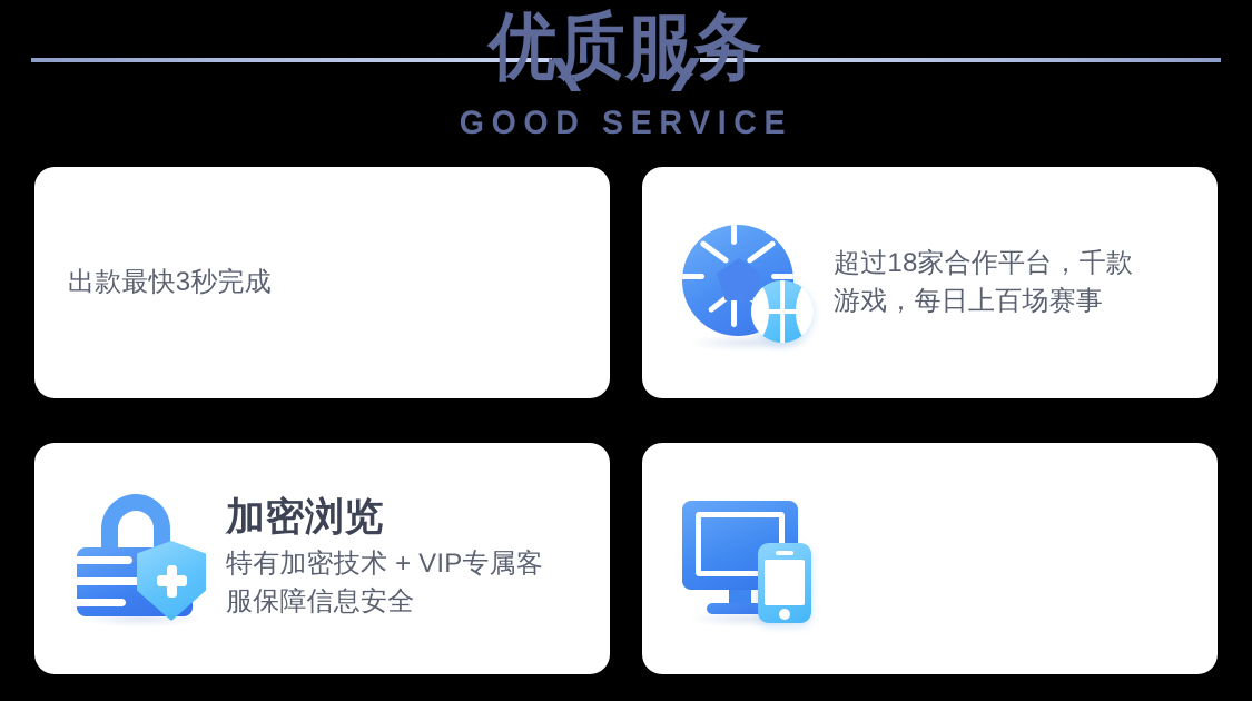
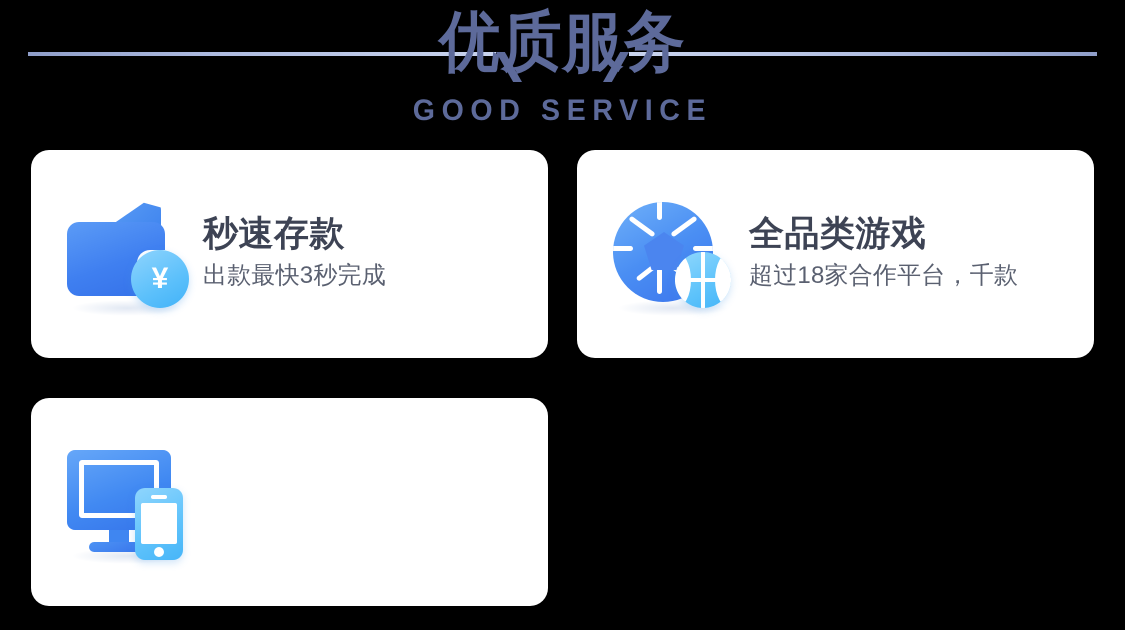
  优质服务
  GOOD SERVICE
+ ¥
+ 秒速存款
  出款最快3秒完成
+ 全品类游戏
  超过18家合作平台，千款
- 游戏，每日上百场赛事
- 加密浏览
- 特有加密技术 + VIP专属客
- 服保障信息安全
